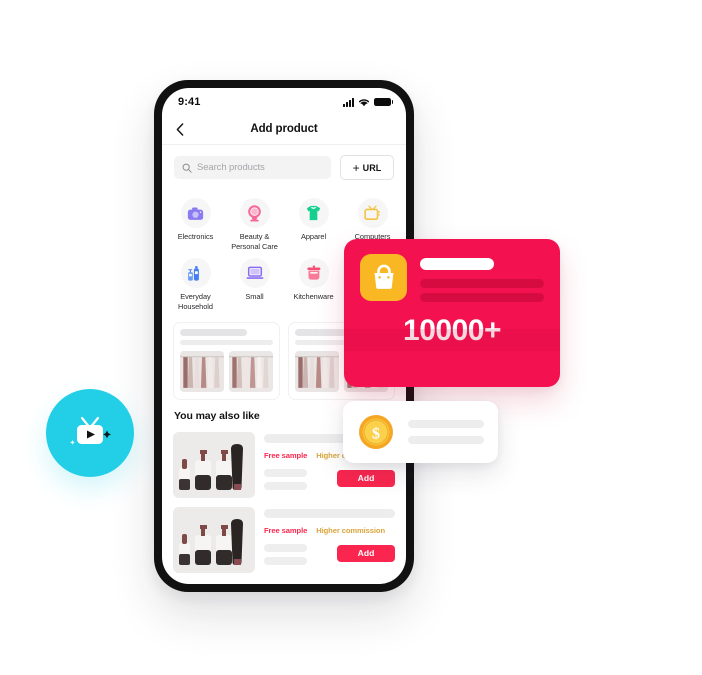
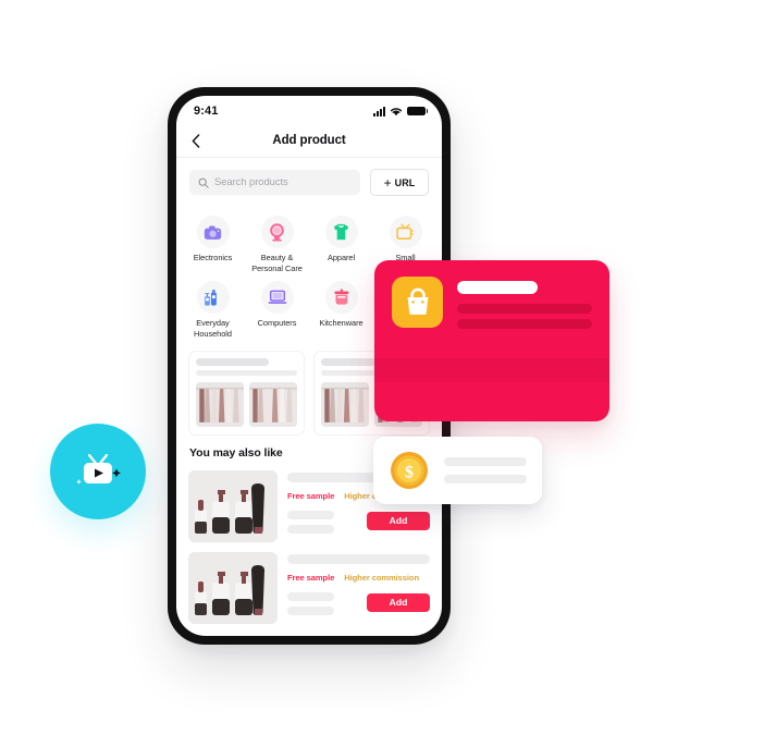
  9:41
  Add product
  Search products
  +
  URL
  Electronics
  Beauty &
  Personal Care
  Apparel
- Computers
+ Small
  Everyday
  Household
- Small
+ Computers
  Kitchenware
  You may also like
  Free sample
  Add
  Free sample
  Higher commission
  Add
- 10000+
  $
